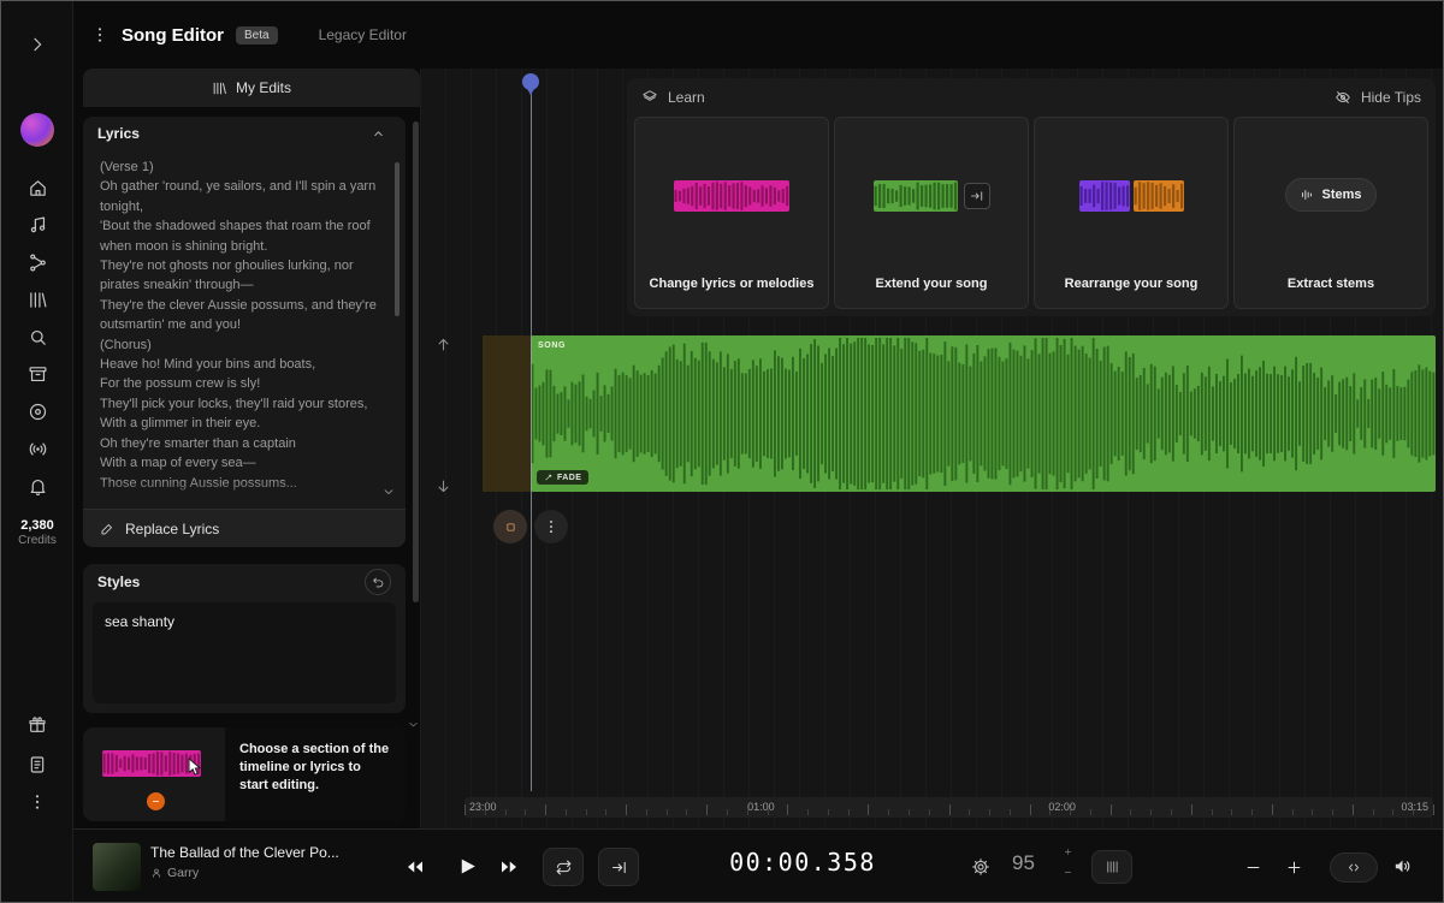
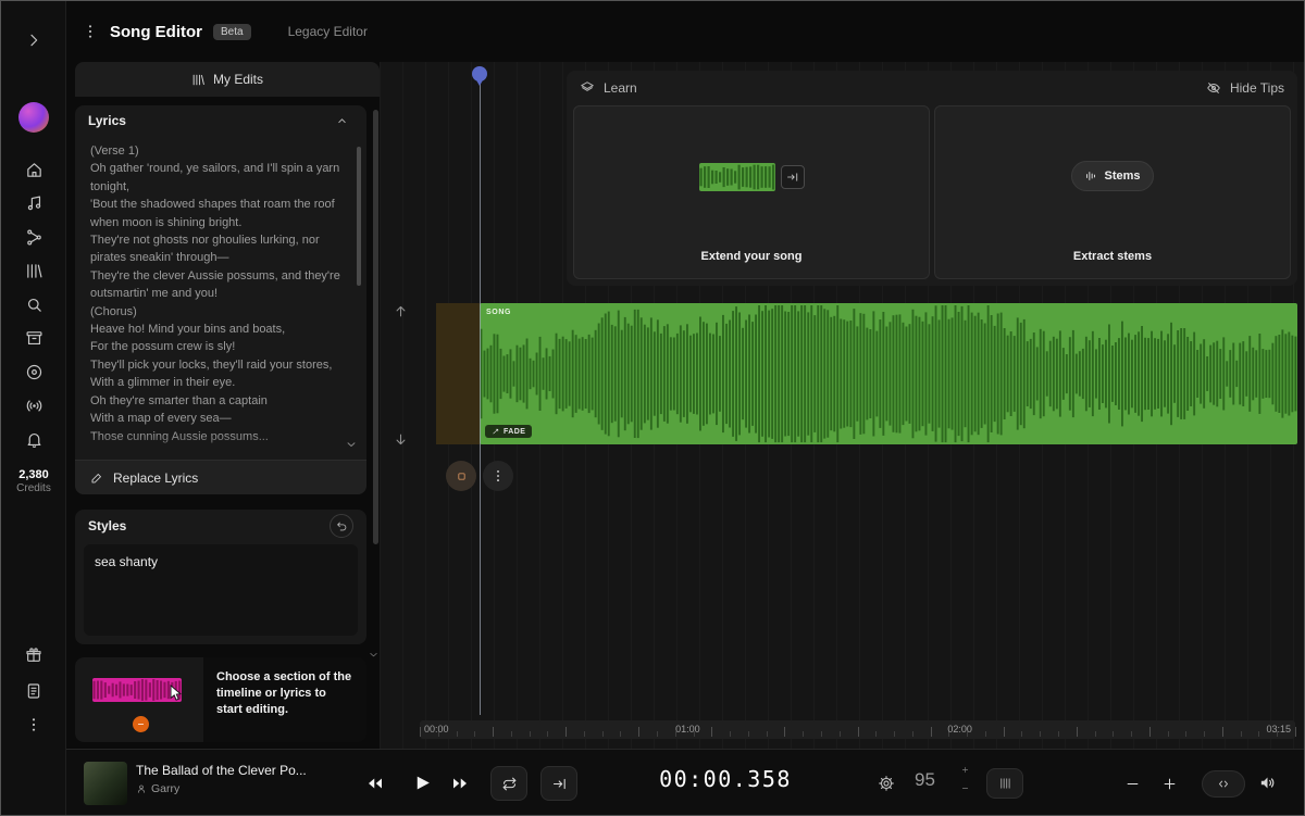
  2,380
  Credits
  Song Editor
  Beta
  Legacy Editor
  My Edits
  Lyrics
  (Verse 1)
  Oh gather 'round, ye sailors, and I'll spin a yarn tonight,
  'Bout the shadowed shapes that roam the roof when moon is shining bright.
  They're not ghosts nor ghoulies lurking, nor pirates sneakin' through—
  They're the clever Aussie possums, and they're outsmartin' me and you!
  (Chorus)
  Heave ho! Mind your bins and boats,
  For the possum crew is sly!
  They'll pick your locks, they'll raid your stores,
  With a glimmer in their eye.
  Oh they're smarter than a captain
  With a map of every sea—
  Replace Lyrics
  Styles
  sea shanty
  Choose a section of the timeline or lyrics to start editing.
  Learn
  Hide Tips
- Change lyrics or melodies
  Extend your song
- Rearrange your song
  Stems
  Extract stems
- 23:00
+ 00:00
  01:00
  02:00
  03:15
  The Ballad of the Clever Po...
  Garry
  00:00.358
  95
